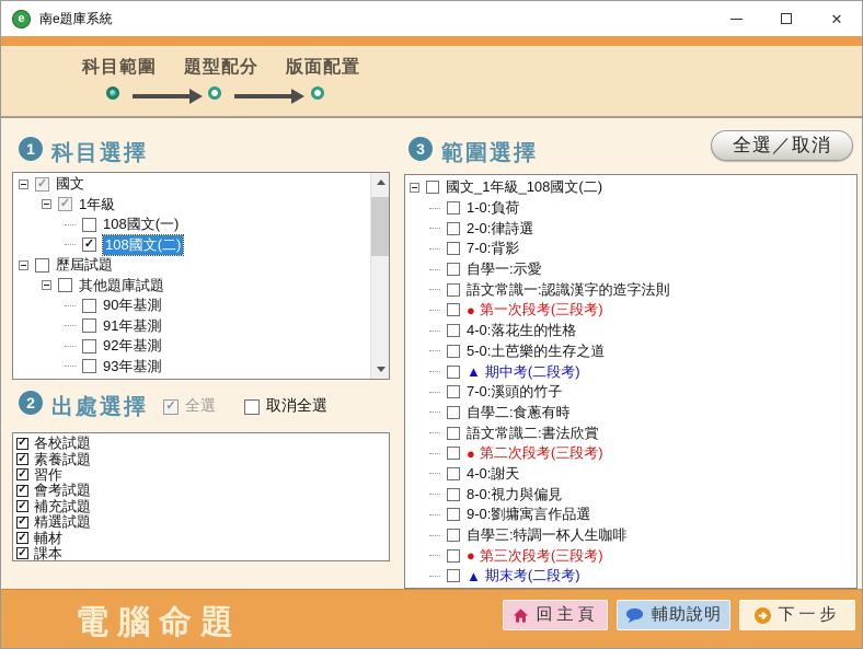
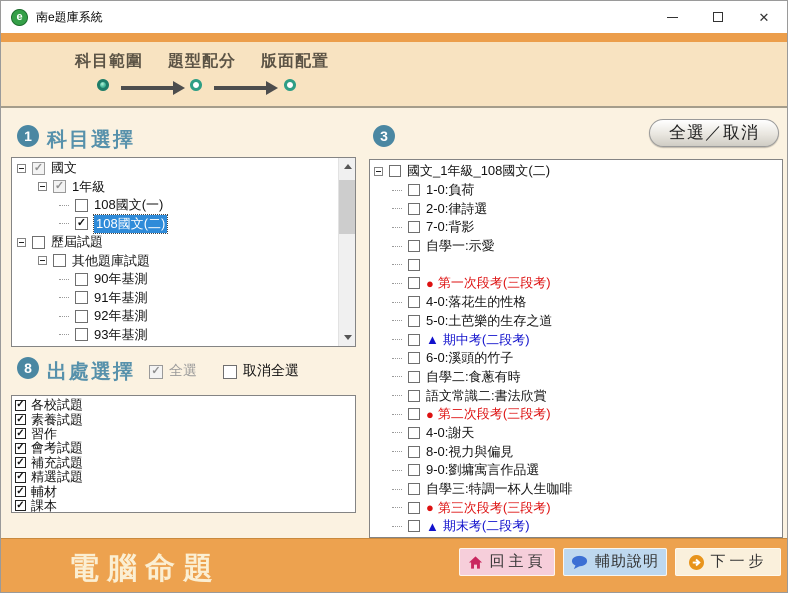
  e
  南e題庫系統
  ✕
  科目範圍
  題型配分
  版面配置
  1
  科目選擇
  ✓
  國文
  ✓
  1年級
  108國文(一)
  ✓
  108國文(二)
  歷屆試題
  其他題庫試題
  90年基測
  91年基測
  92年基測
  93年基測
- 2
+ 8
  出處選擇
  ✓
  全選
  取消全選
  ✓
  各校試題
  ✓
  素養試題
  ✓
  習作
  ✓
  會考試題
  ✓
  補充試題
  ✓
  精選試題
  ✓
  輔材
  ✓
  課本
  3
- 範圍選擇
  全選／取消
  國文_1年級_108國文(二)
  1-0:負荷
  2-0:律詩選
  7-0:背影
  自學一:示愛
- 語文常識一:認識漢字的造字法則
  ●
  第一次段考(三段考)
  4-0:落花生的性格
  5-0:土芭樂的生存之道
  ▲
  期中考(二段考)
- 7-0:溪頭的竹子
+ 6-0:溪頭的竹子
  自學二:食蔥有時
  語文常識二:書法欣賞
  ●
  第二次段考(三段考)
  4-0:謝天
  8-0:視力與偏見
  9-0:劉墉寓言作品選
  自學三:特調一杯人生咖啡
  ●
  第三次段考(三段考)
  ▲
  期末考(二段考)
  電腦命題
  回主頁
  輔助說明
  下一步
